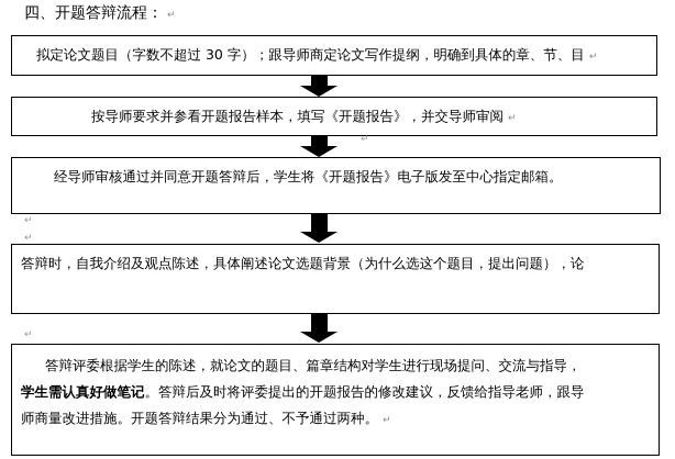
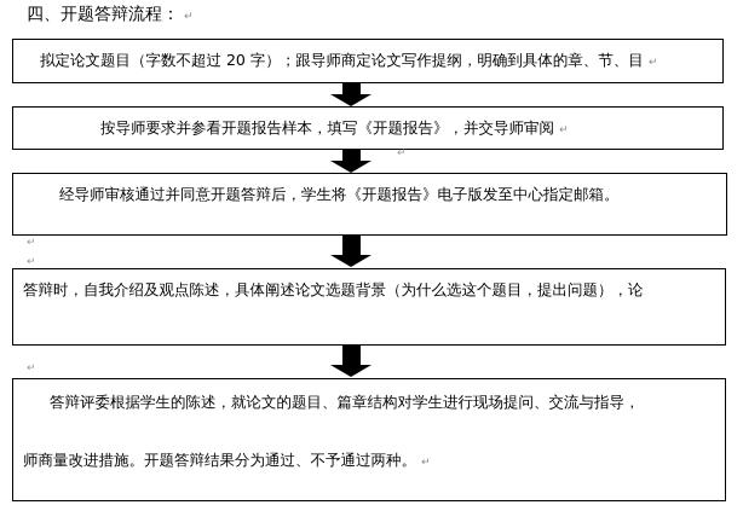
  四、开题答辩流程： ↵
- 拟定论文题目（字数不超过 30 字）；跟导师商定论文写作提纲，明确到具体的章、节、目 ↵
+ 拟定论文题目（字数不超过 20 字）；跟导师商定论文写作提纲，明确到具体的章、节、目 ↵
  按导师要求并参看开题报告样本，填写《开题报告》，并交导师审阅 ↵
  ↵
  经导师审核通过并同意开题答辩后，学生将《开题报告》电子版发至中心指定邮箱。
  ↵
  ↵
  答辩时，自我介绍及观点陈述，具体阐述论文选题背景（为什么选这个题目，提出问题），论
  ↵
  答辩评委根据学生的陈述，就论文的题目、篇章结构对学生进行现场提问、交流与指导，
- 学生需认真好做笔记。答辩后及时将评委提出的开题报告的修改建议，反馈给指导老师，跟导
  师商量改进措施。开题答辩结果分为通过、不予通过两种。 ↵
